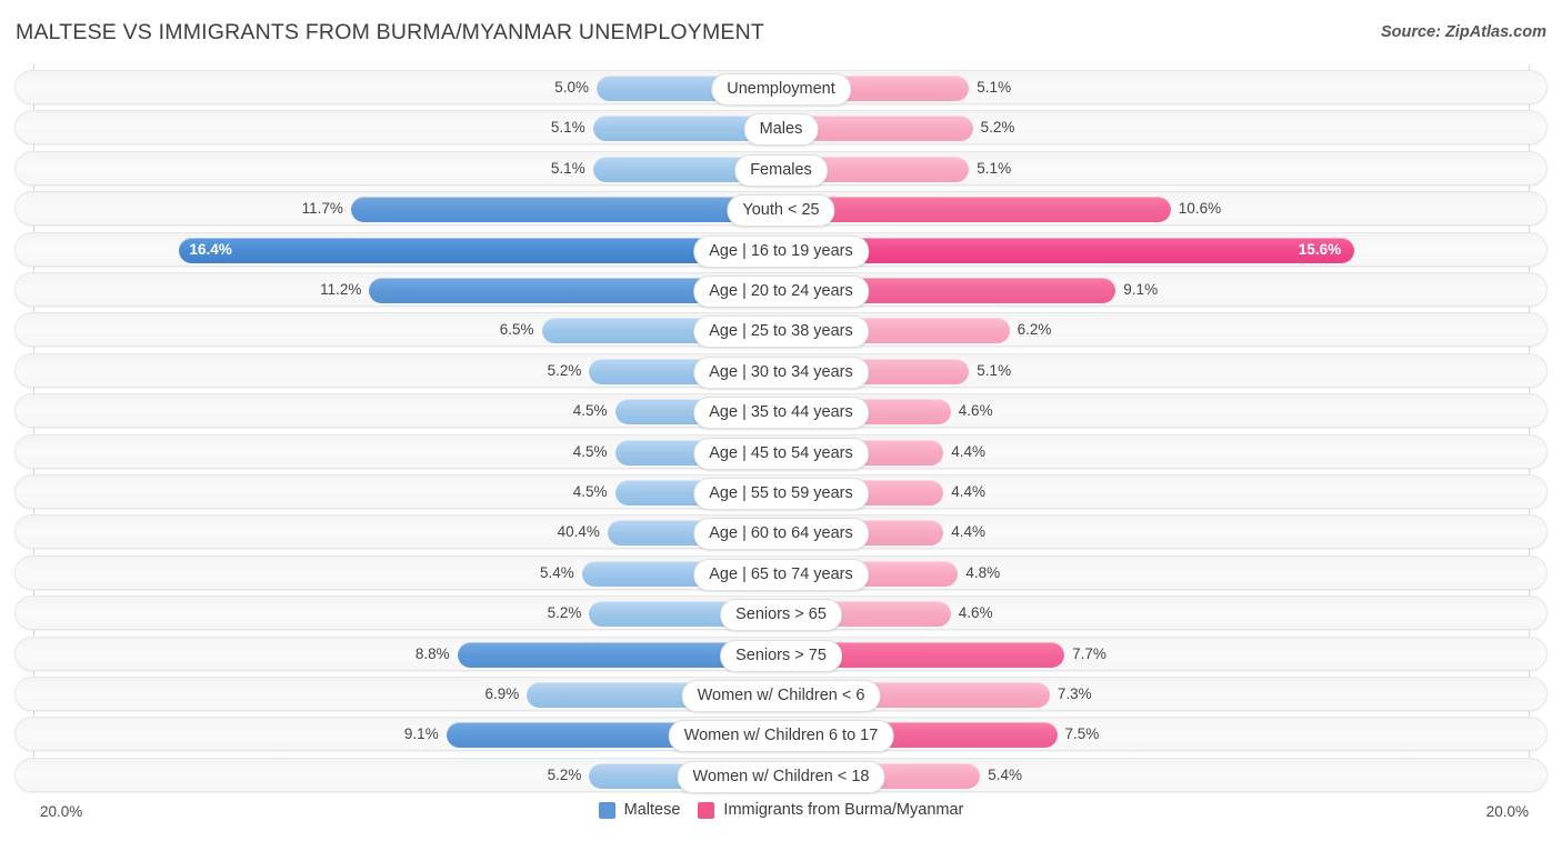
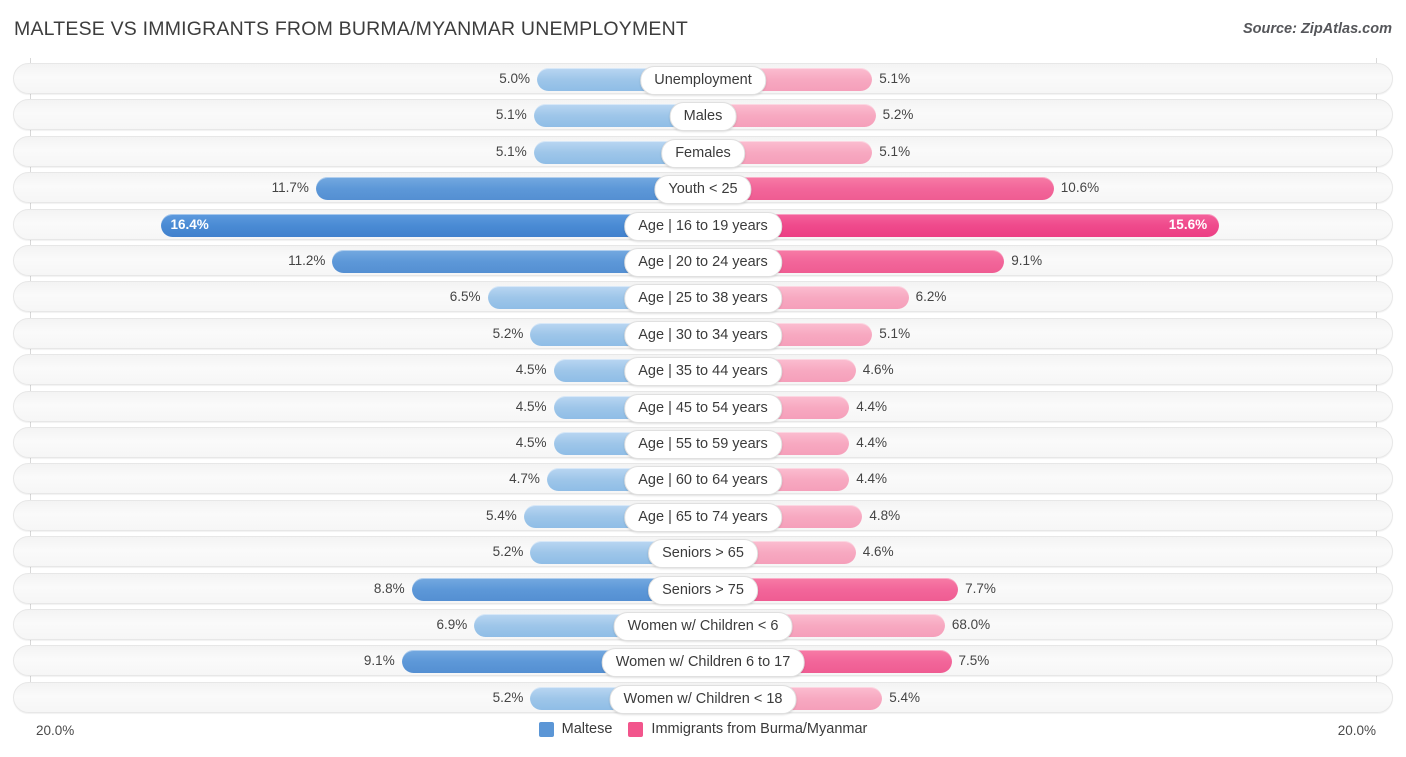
  MALTESE VS IMMIGRANTS FROM BURMA/MYANMAR UNEMPLOYMENT
  Source: ZipAtlas.com
  5.0%
  5.1%
  Unemployment
  5.1%
  5.2%
  Males
  5.1%
  5.1%
  Females
  11.7%
  10.6%
  Youth < 25
  16.4%
  15.6%
  Age | 16 to 19 years
  11.2%
  9.1%
  Age | 20 to 24 years
  6.5%
  6.2%
  Age | 25 to 38 years
  5.2%
  5.1%
  Age | 30 to 34 years
  4.5%
  4.6%
  Age | 35 to 44 years
  4.5%
  4.4%
  Age | 45 to 54 years
  4.5%
  4.4%
  Age | 55 to 59 years
- 40.4%
+ 4.7%
  4.4%
  Age | 60 to 64 years
  5.4%
  4.8%
  Age | 65 to 74 years
  5.2%
  4.6%
  Seniors > 65
  8.8%
  7.7%
  Seniors > 75
  6.9%
- 7.3%
+ 68.0%
  Women w/ Children < 6
  9.1%
  7.5%
  Women w/ Children 6 to 17
  5.2%
  5.4%
  Women w/ Children < 18
  20.0%
  20.0%
  Maltese
  Immigrants from Burma/Myanmar
